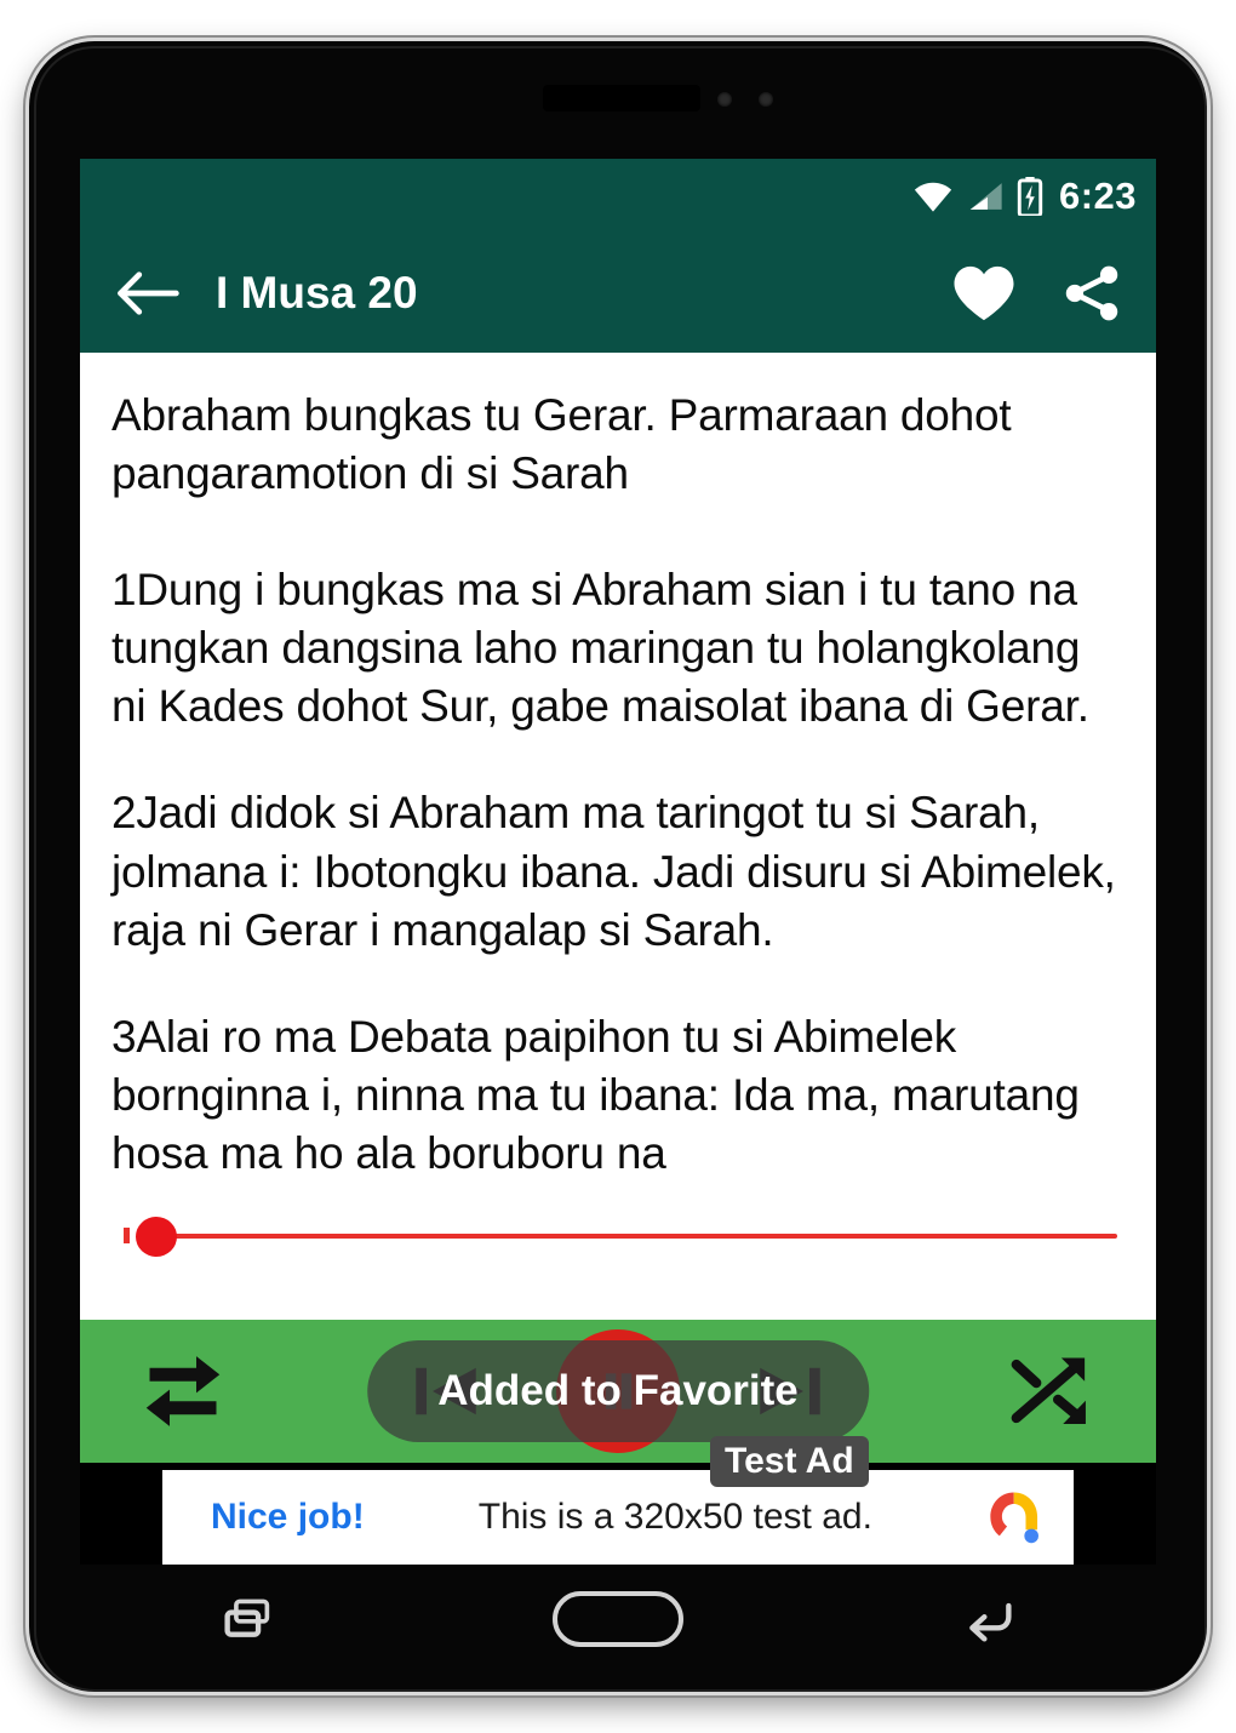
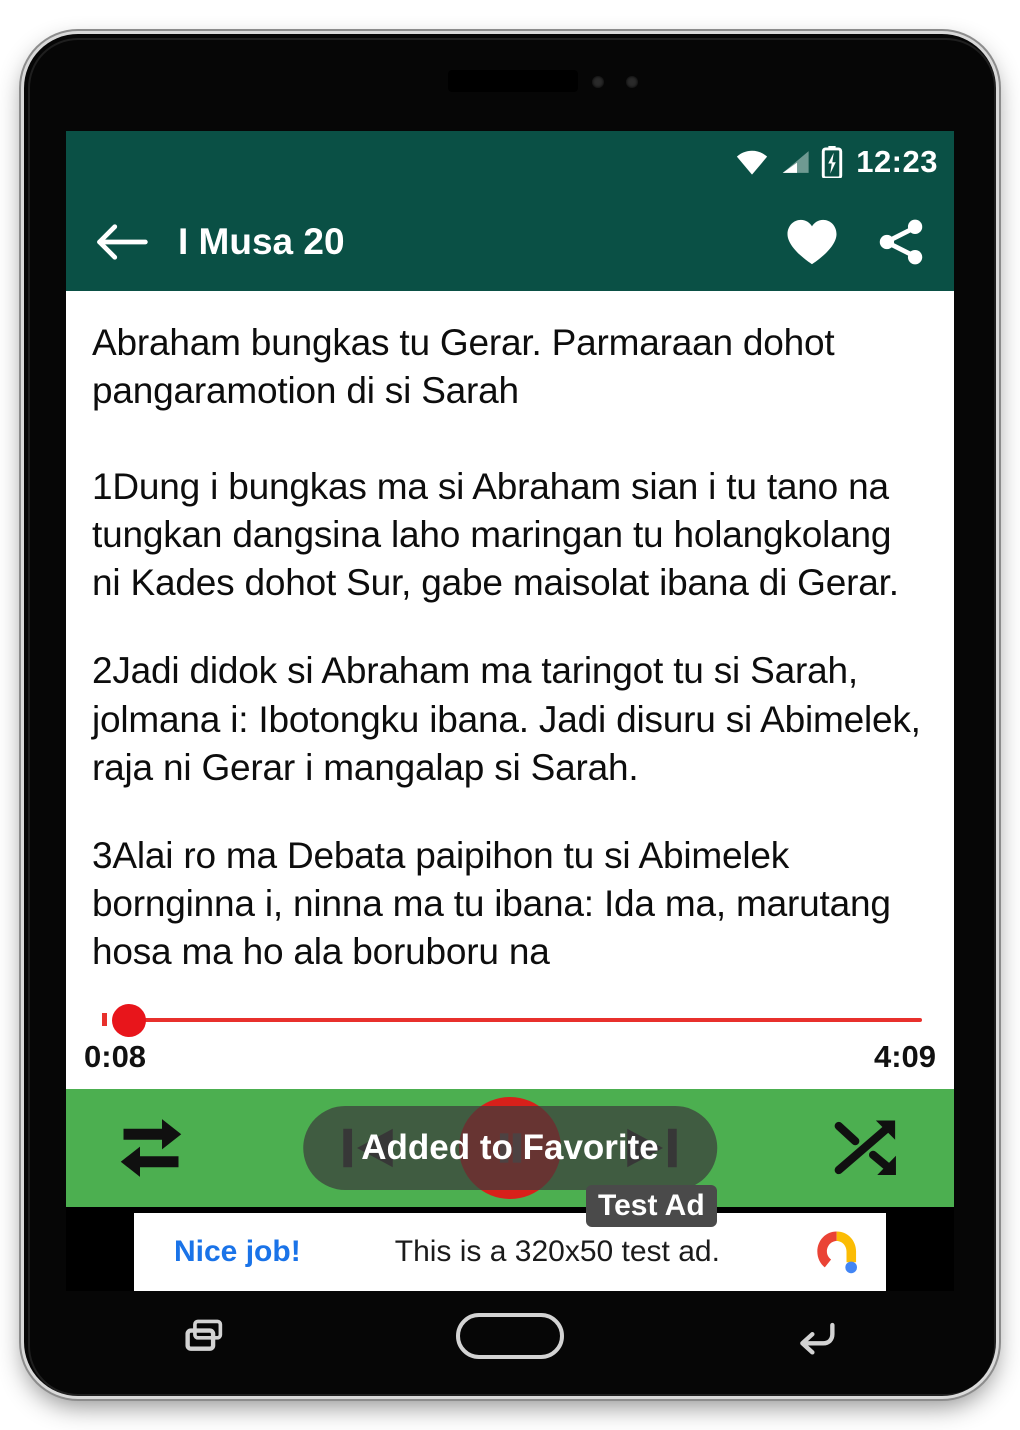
- 6:23
+ 12:23
  I Musa 20
  Abraham bungkas tu Gerar. Parmaraan dohot pangaramotion di si Sarah
  1Dung i bungkas ma si Abraham sian i tu tano na tungkan dangsina laho maringan tu holangkolang ni Kades dohot Sur, gabe maisolat ibana di Gerar.
  2Jadi didok si Abraham ma taringot tu si Sarah, jolmana i: Ibotongku ibana. Jadi disuru si Abimelek, raja ni Gerar i mangalap si Sarah.
  3Alai ro ma Debata paipihon tu si Abimelek bornginna i, ninna ma tu ibana: Ida ma, marutang hosa ma ho ala boruboru na
+ 0:08
+ 4:09
  Added to Favorite
  Nice job!
  This is a 320x50 test ad.
  Test Ad
